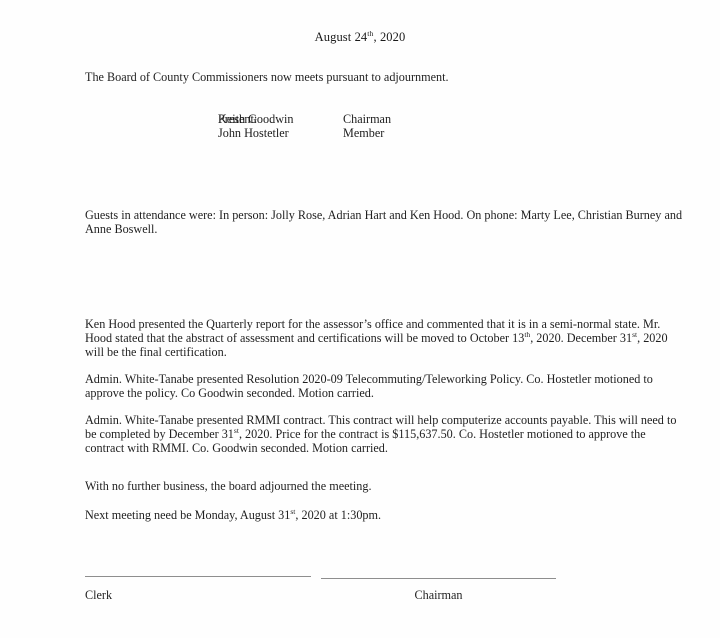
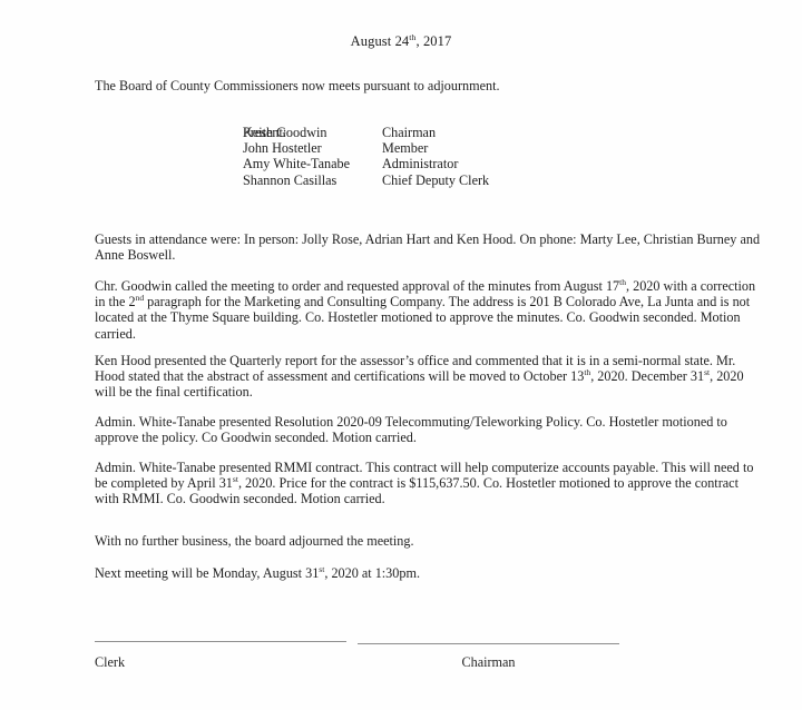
- August 24th, 2020
+ August 24th, 2017
  The Board of County Commissioners now meets pursuant to adjournment.
  Present:
  Keith Goodwin
  Chairman
  John Hostetler
  Member
+ Amy White-Tanabe
+ Administrator
+ Shannon Casillas
+ Chief Deputy Clerk
  Guests in attendance were: In person: Jolly Rose, Adrian Hart and Ken Hood. On phone: Marty Lee, Christian Burney and Anne Boswell.
+ Chr. Goodwin called the meeting to order and requested approval of the minutes from August 17th, 2020 with a correction in the 2nd paragraph for the Marketing and Consulting Company. The address is 201 B Colorado Ave, La Junta and is not located at the Thyme Square building. Co. Hostetler motioned to approve the minutes. Co. Goodwin seconded. Motion carried.
  Ken Hood presented the Quarterly report for the assessor’s office and commented that it is in a semi-normal state. Mr. Hood stated that the abstract of assessment and certifications will be moved to October 13th, 2020. December 31st, 2020 will be the final certification.
  Admin. White-Tanabe presented Resolution 2020-09 Telecommuting/Teleworking Policy. Co. Hostetler motioned to approve the policy. Co Goodwin seconded. Motion carried.
- Admin. White-Tanabe presented RMMI contract. This contract will help computerize accounts payable. This will need to be completed by December 31st, 2020. Price for the contract is $115,637.50. Co. Hostetler motioned to approve the contract with RMMI. Co. Goodwin seconded. Motion carried.
+ Admin. White-Tanabe presented RMMI contract. This contract will help computerize accounts payable. This will need to be completed by April 31st, 2020. Price for the contract is $115,637.50. Co. Hostetler motioned to approve the contract with RMMI. Co. Goodwin seconded. Motion carried.
  With no further business, the board adjourned the meeting.
- Next meeting need be Monday, August 31st, 2020 at 1:30pm.
+ Next meeting will be Monday, August 31st, 2020 at 1:30pm.
  Clerk
  Chairman
